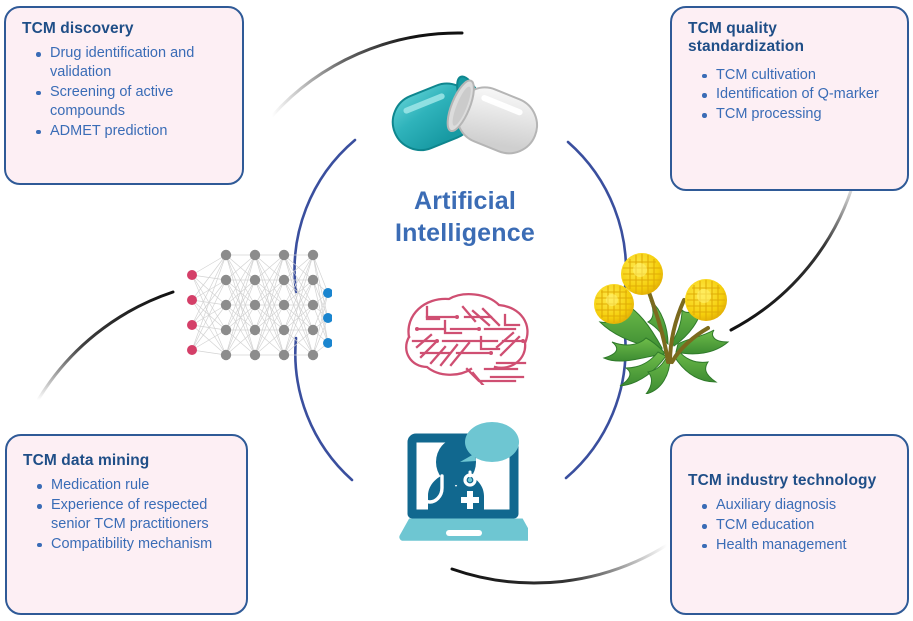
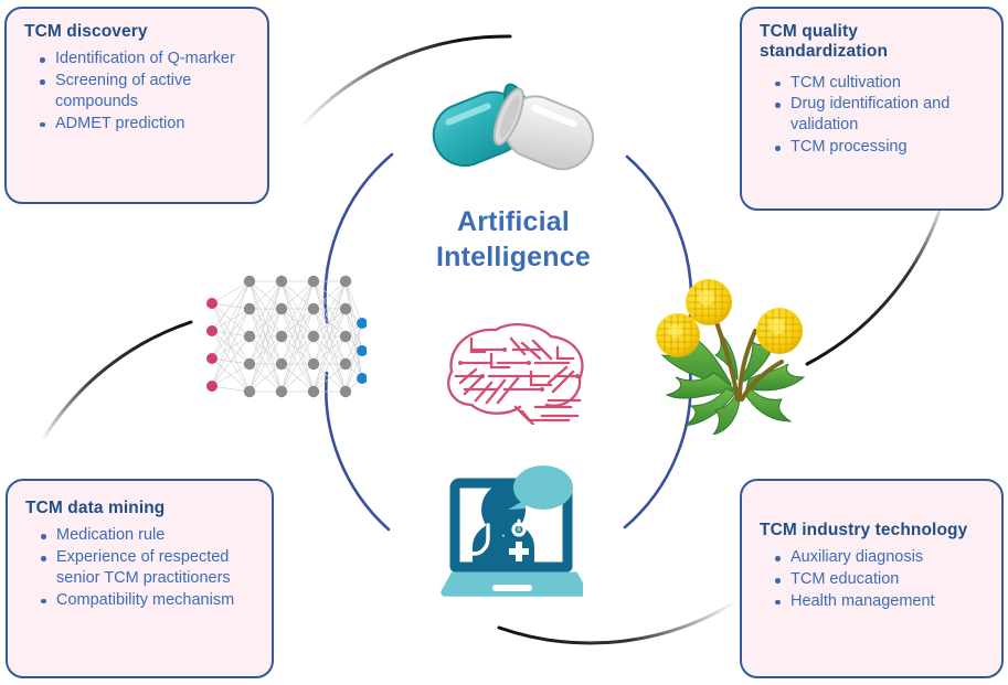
  Artificial
  Intelligence
  TCM discovery
- Drug identification and validation
+ Identification of Q-marker
  Screening of active compounds
  ADMET prediction
  TCM quality standardization
  TCM cultivation
- Identification of Q-marker
+ Drug identification and validation
  TCM processing
  TCM data mining
  Medication rule
  Experience of respected senior TCM practitioners
  Compatibility mechanism
  TCM industry technology
  Auxiliary diagnosis
  TCM education
  Health management
